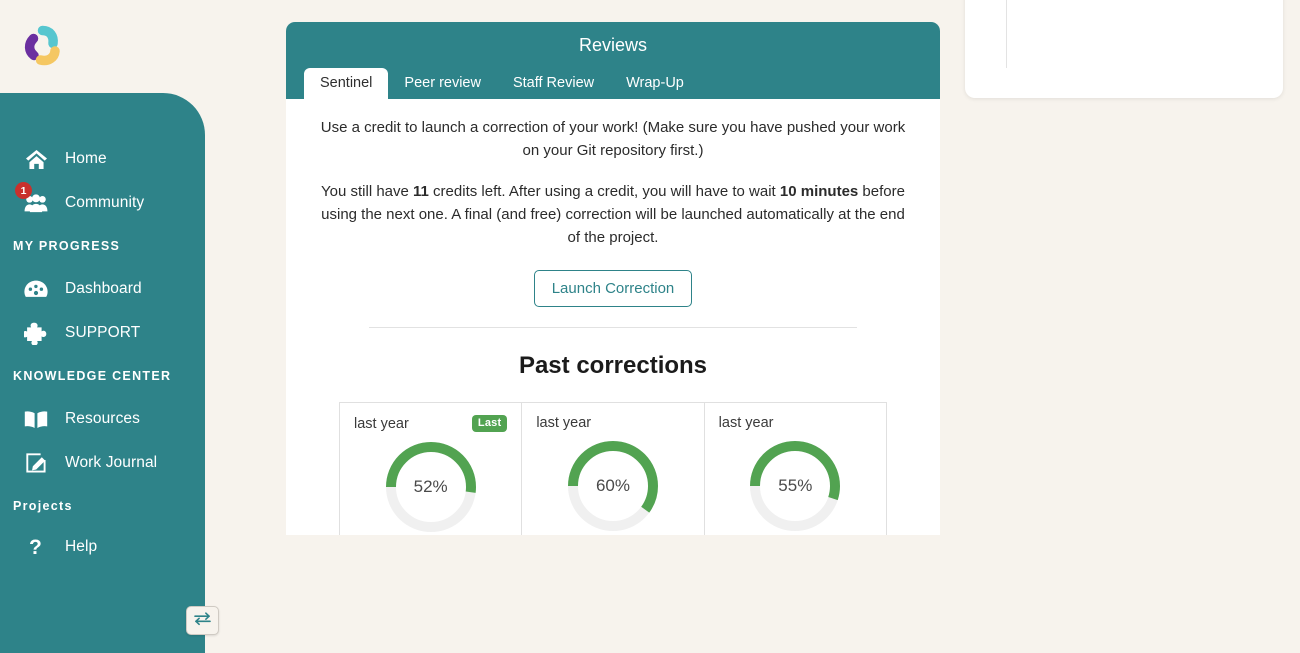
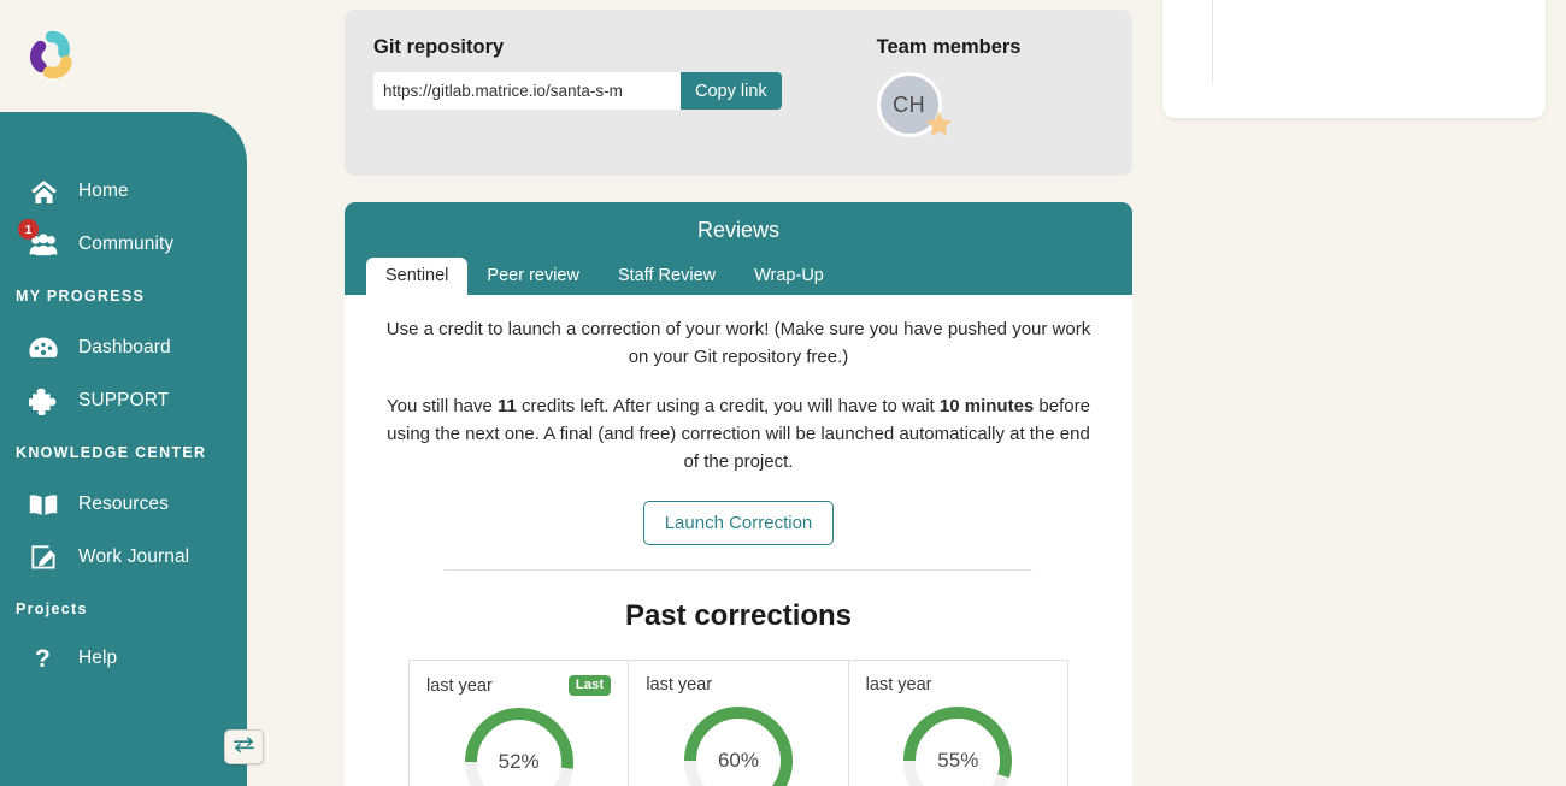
  Home
  1
  Community
  MY PROGRESS
  Dashboard
  SUPPORT
  KNOWLEDGE CENTER
  Resources
  Work Journal
  Projects
  ?
  Help
+ Git repository
+ https://gitlab.matrice.io/santa-s-m
+ Copy link
+ Team members
+ CH
  Reviews
  Sentinel
  Peer review
  Staff Review
  Wrap-Up
- Use a credit to launch a correction of your work! (Make sure you have pushed your work on your Git repository first.)
+ Use a credit to launch a correction of your work! (Make sure you have pushed your work on your Git repository free.)
  You still have 11 credits left. After using a credit, you will have to wait 10 minutes before using the next one. A final (and free) correction will be launched automatically at the end of the project.
  Launch Correction
  Past corrections
  last year
  Last
  52%
  last year
  60%
  last year
  55%
